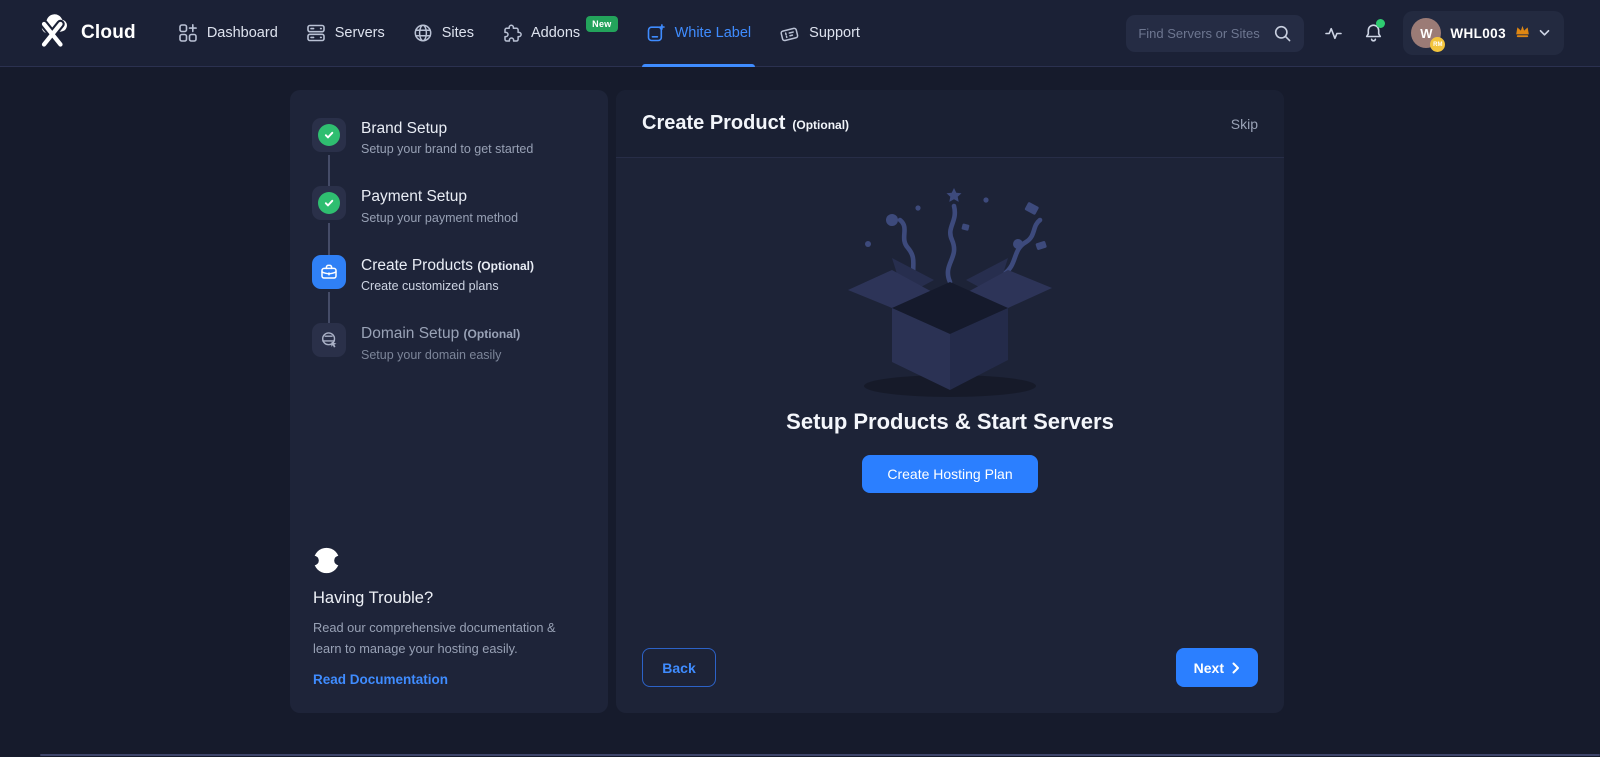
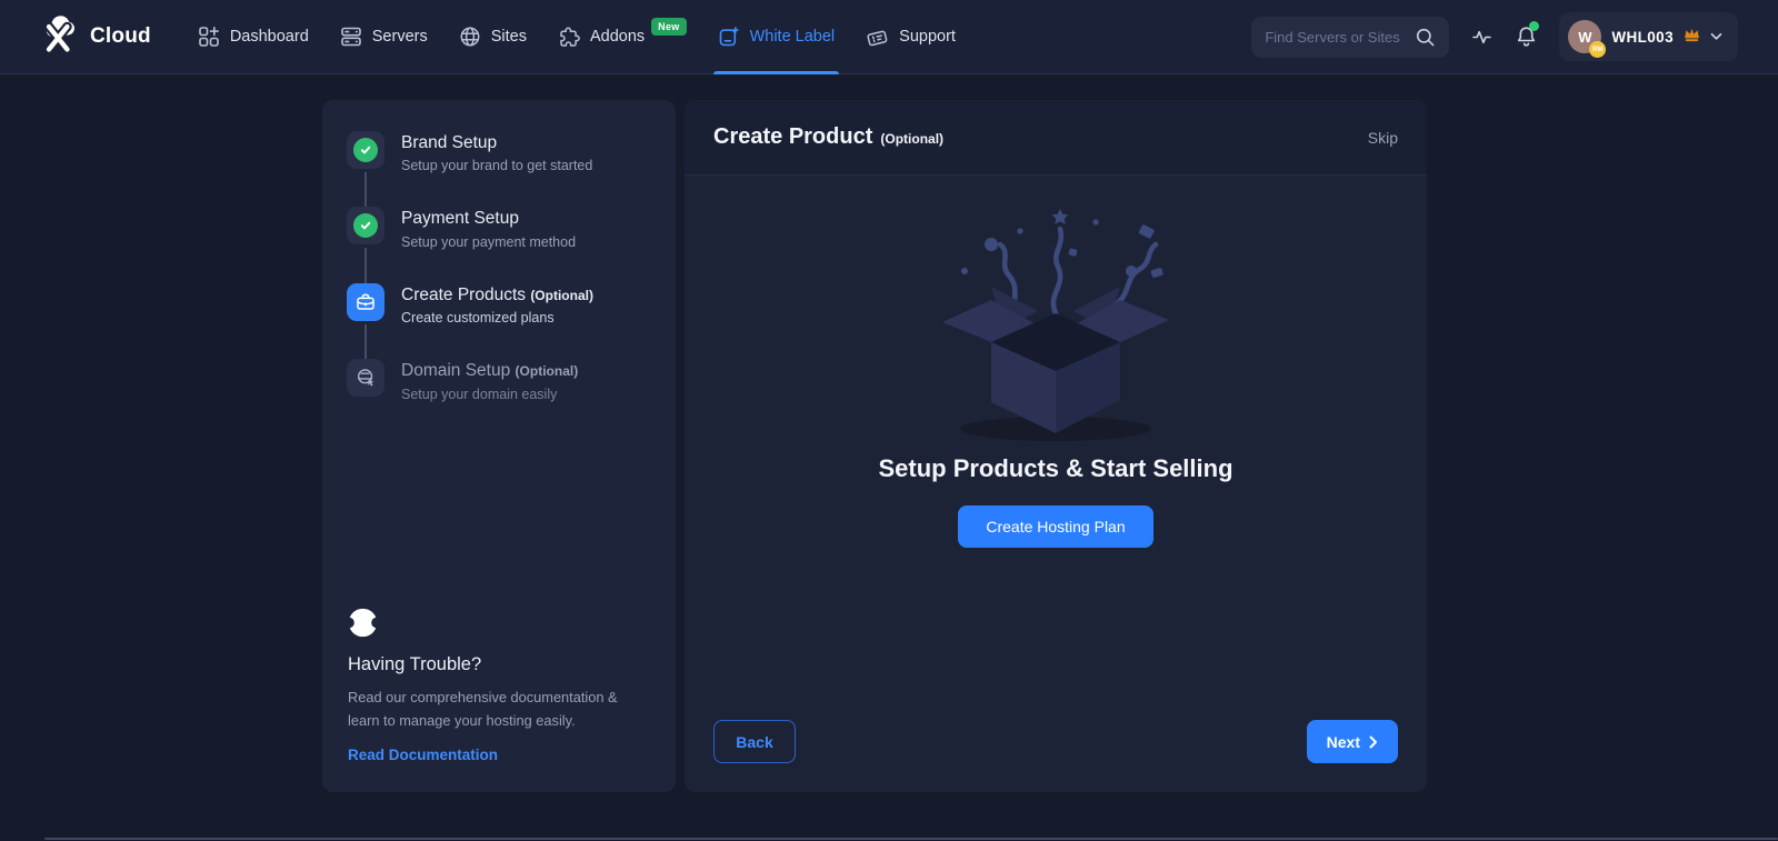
  Cloud
  Dashboard
  Servers
  Sites
  Addons
  New
  White Label
  Support
  Find Servers or Sites
  W
  WHL003
  Brand Setup
  Setup your brand to get started
  Payment Setup
  Setup your payment method
  Create Products (Optional)
  Create customized plans
  Domain Setup (Optional)
  Setup your domain easily
  Having Trouble?
  Read our comprehensive documentation & learn to manage your hosting easily.
  Read Documentation
  Create Product
  (Optional)
  Skip
- Setup Products & Start Servers
+ Setup Products & Start Selling
  Create Hosting Plan
  Back
  Next
